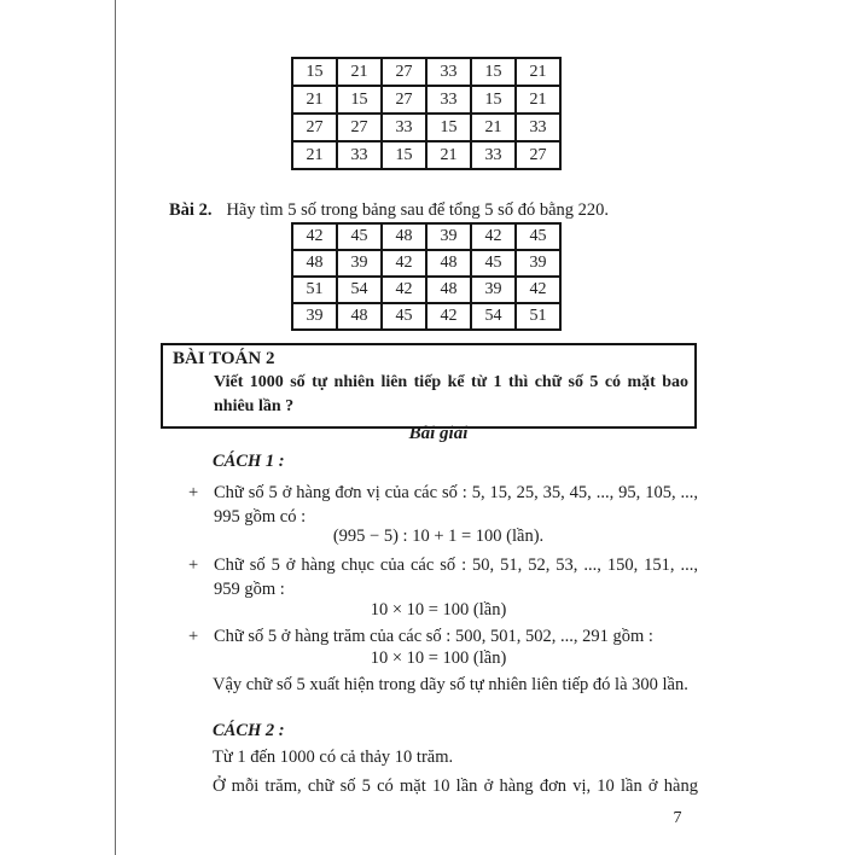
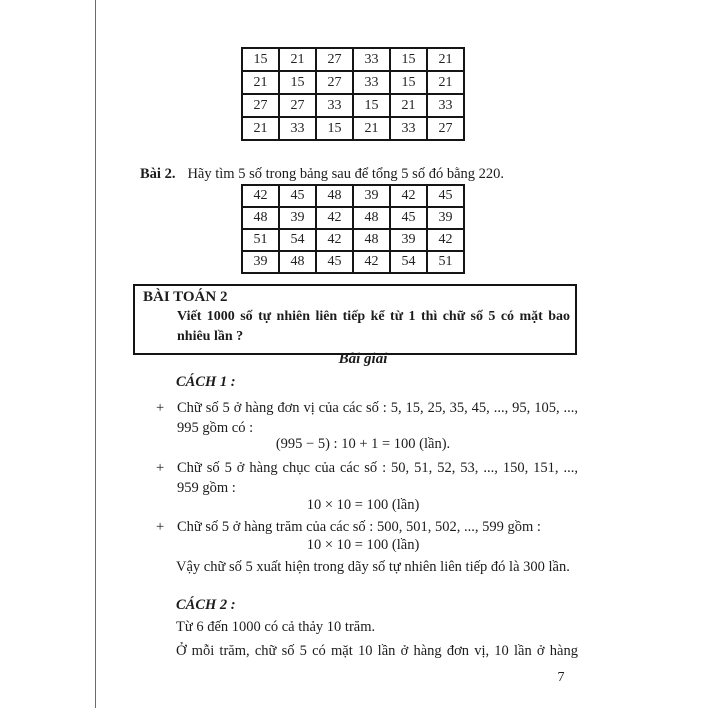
  15	21	27	33	15	21
  21	15	27	33	15	21
  27	27	33	15	21	33
  21	33	15	21	33	27
  Bài 2. Hãy tìm 5 số trong bảng sau để tổng 5 số đó bằng 220.
  42	45	48	39	42	45
  48	39	42	48	45	39
  51	54	42	48	39	42
  39	48	45	42	54	51
  BÀI TOÁN 2
  Viết 1000 số tự nhiên liên tiếp kể từ 1 thì chữ số 5 có mặt bao nhiêu lần ?
  Bài giải
  CÁCH 1 :
  +
  Chữ số 5 ở hàng đơn vị của các số : 5, 15, 25, 35, 45, ..., 95, 105, ..., 995 gồm có :
  (995 − 5) : 10 + 1 = 100 (lần).
  +
  Chữ số 5 ở hàng chục của các số : 50, 51, 52, 53, ..., 150, 151, ..., 959 gồm :
  10 × 10 = 100 (lần)
  +
- Chữ số 5 ở hàng trăm của các số : 500, 501, 502, ..., 291 gồm :
+ Chữ số 5 ở hàng trăm của các số : 500, 501, 502, ..., 599 gồm :
  10 × 10 = 100 (lần)
  Vậy chữ số 5 xuất hiện trong dãy số tự nhiên liên tiếp đó là 300 lần.
  CÁCH 2 :
- Từ 1 đến 1000 có cả thảy 10 trăm.
+ Từ 6 đến 1000 có cả thảy 10 trăm.
  Ở mỗi trăm, chữ số 5 có mặt 10 lần ở hàng đơn vị, 10 lần ở hàng
  7
